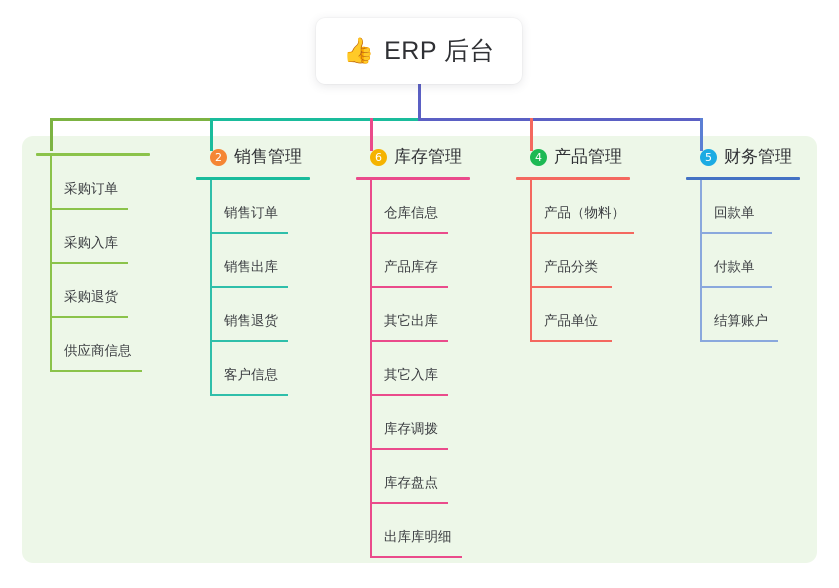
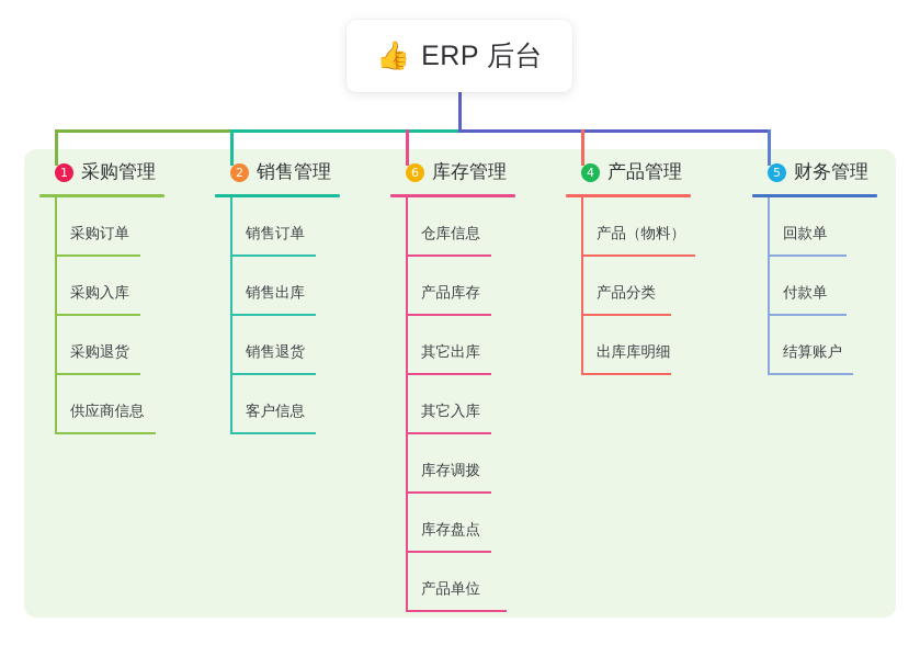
  👍
  ERP 后台
+ 1
+ 采购管理
  采购订单
  采购入库
  采购退货
  供应商信息
  2
  销售管理
  销售订单
  销售出库
  销售退货
  客户信息
  6
  库存管理
  仓库信息
  产品库存
  其它出库
  其它入库
  库存调拨
  库存盘点
- 出库库明细
+ 产品单位
  4
  产品管理
  产品（物料）
  产品分类
- 产品单位
+ 出库库明细
  5
  财务管理
  回款单
  付款单
  结算账户
